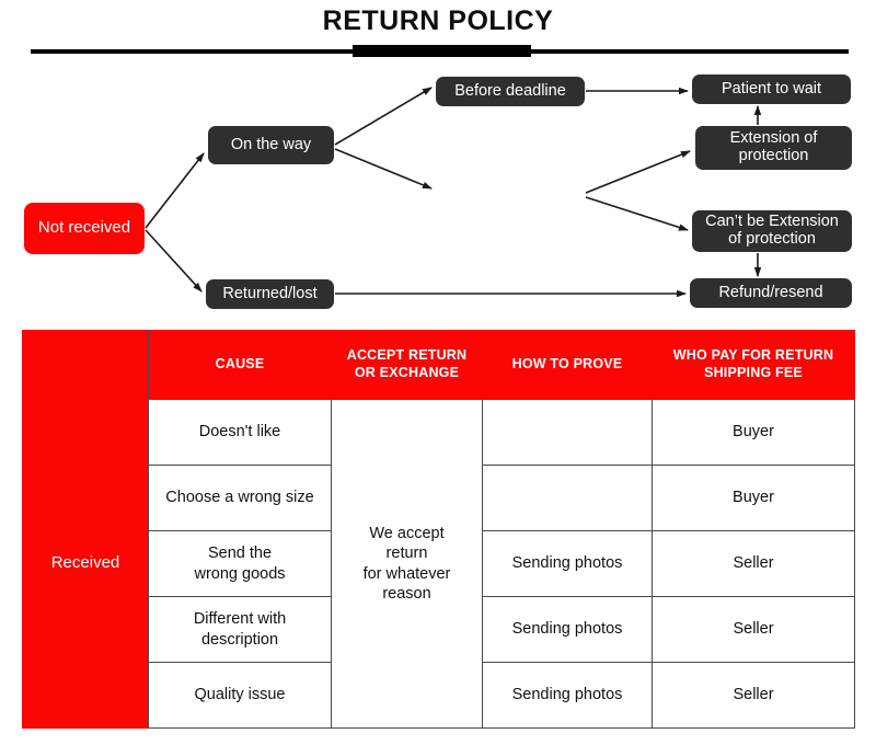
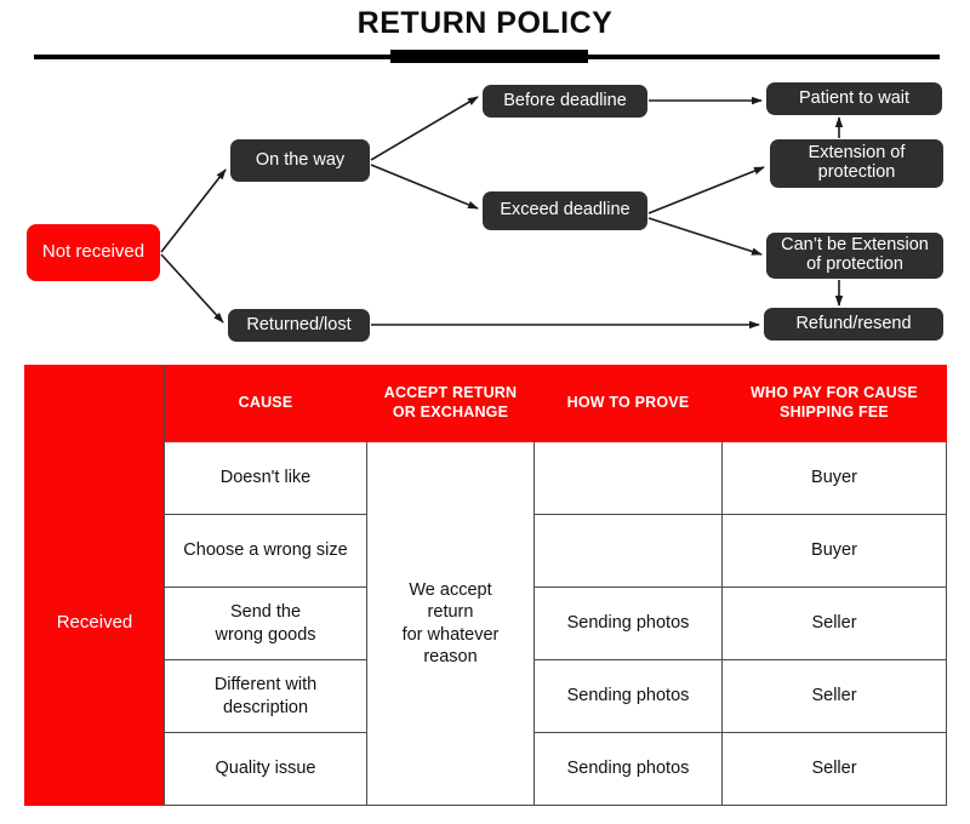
  RETURN POLICY
  Not received
  On the way
  Returned/lost
  Before deadline
+ Exceed deadline
  Patient to wait
  Extension of
  protection
  Can’t be Extension
  of protection
  Refund/resend
- 	CAUSE	ACCEPT RETURN OR EXCHANGE	HOW TO PROVE	WHO PAY FOR RETURN SHIPPING FEE
+ 	CAUSE	ACCEPT RETURN OR EXCHANGE	HOW TO PROVE	WHO PAY FOR CAUSE SHIPPING FEE
  Received	Doesn't like	We accept return for whatever reason		Buyer
  Choose a wrong size		Buyer
  Send the wrong goods	Sending photos	Seller
  Different with description	Sending photos	Seller
  Quality issue	Sending photos	Seller
